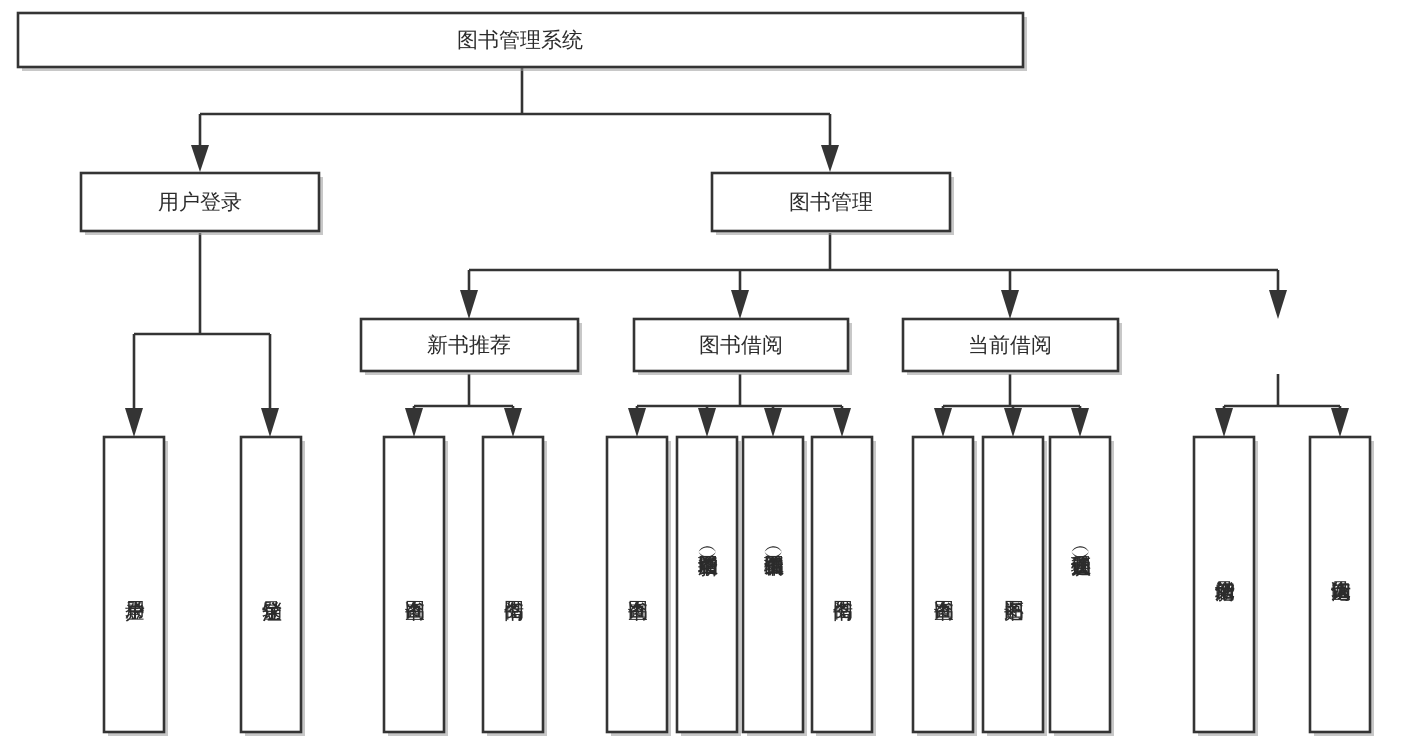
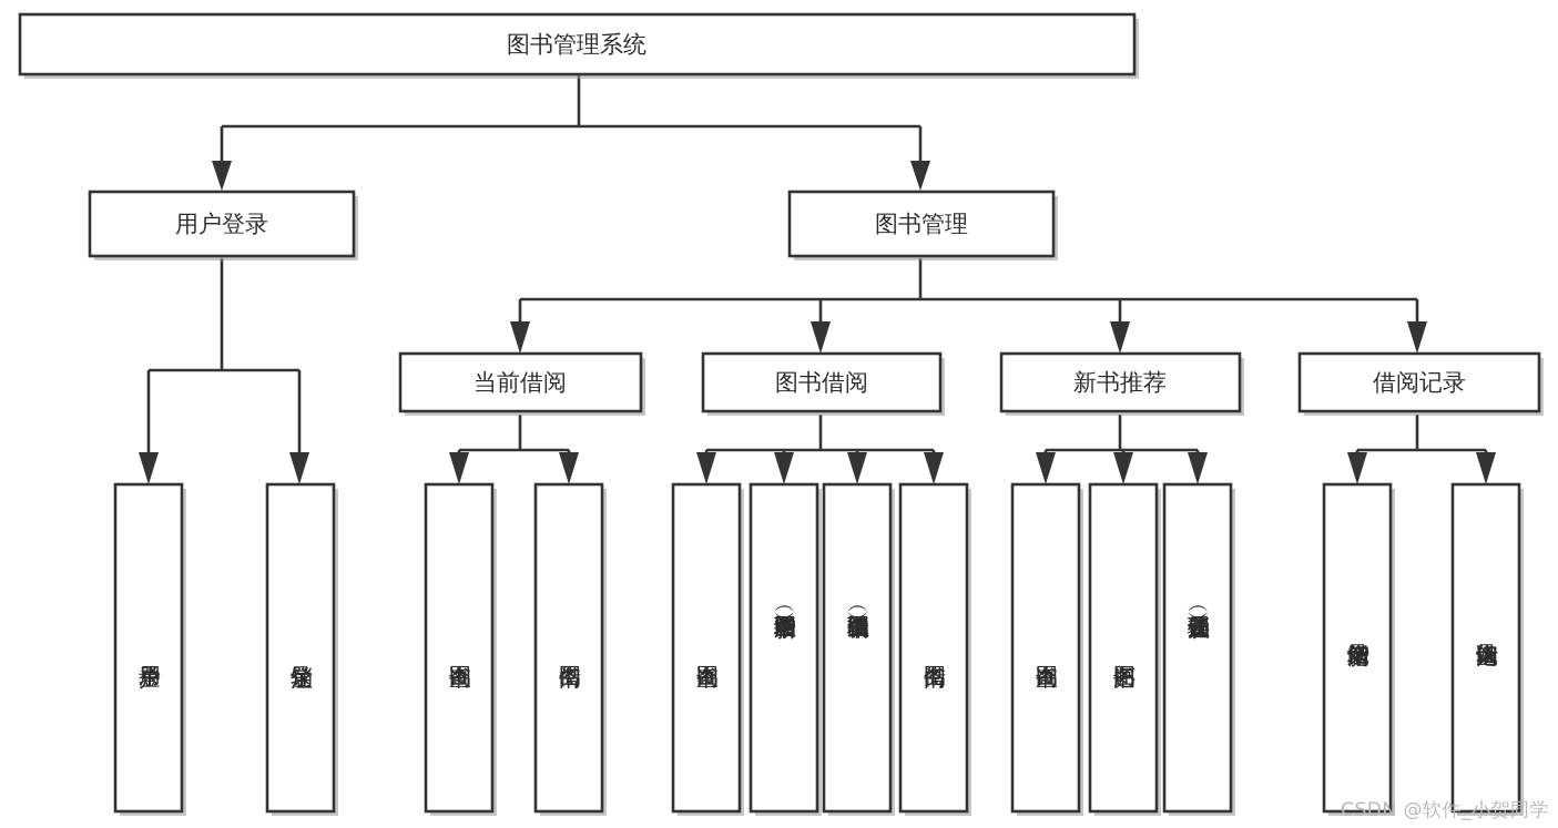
  图书管理系统
  用户登录
  图书管理
- 新书推荐
+ 当前借阅
  图书借阅
- 当前借阅
+ 新书推荐
+ 借阅记录
+ CSDN @软件_小贺同学
